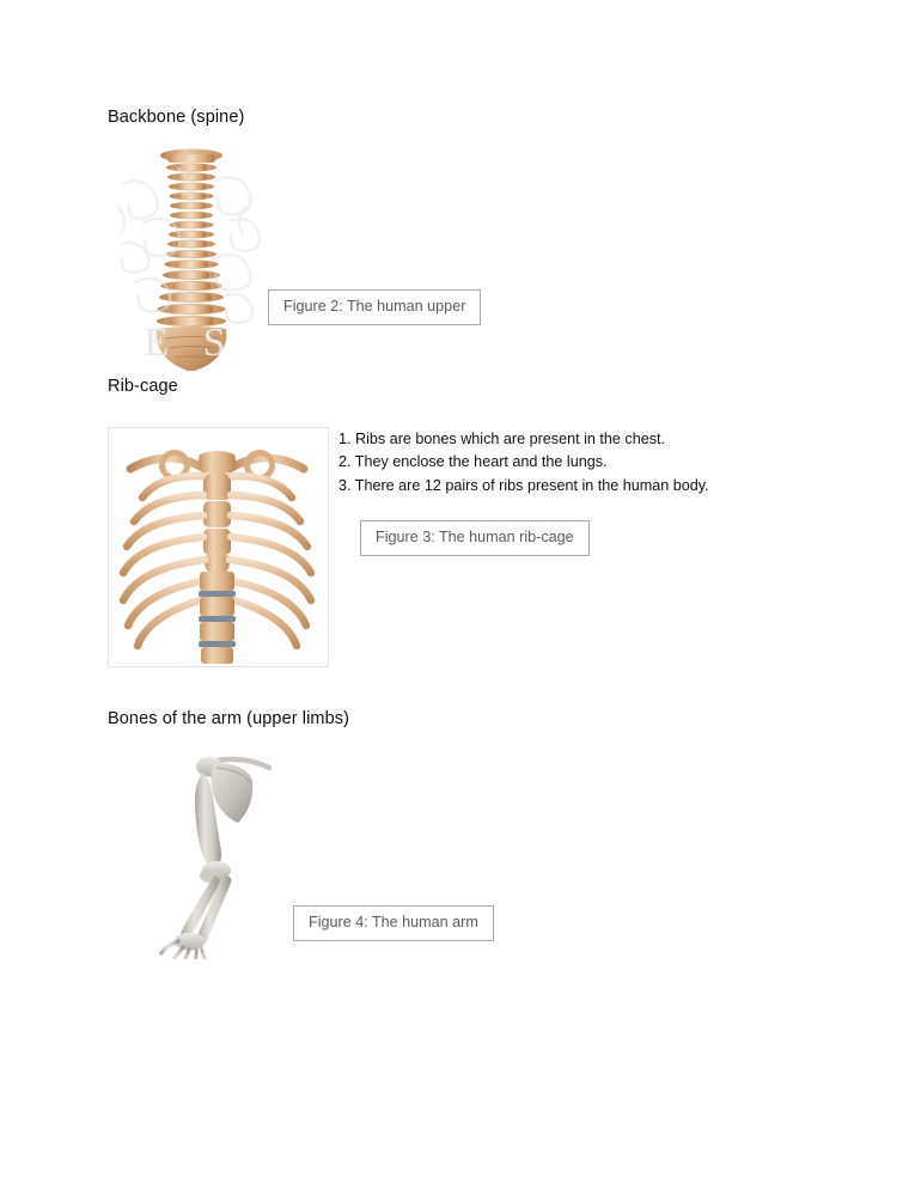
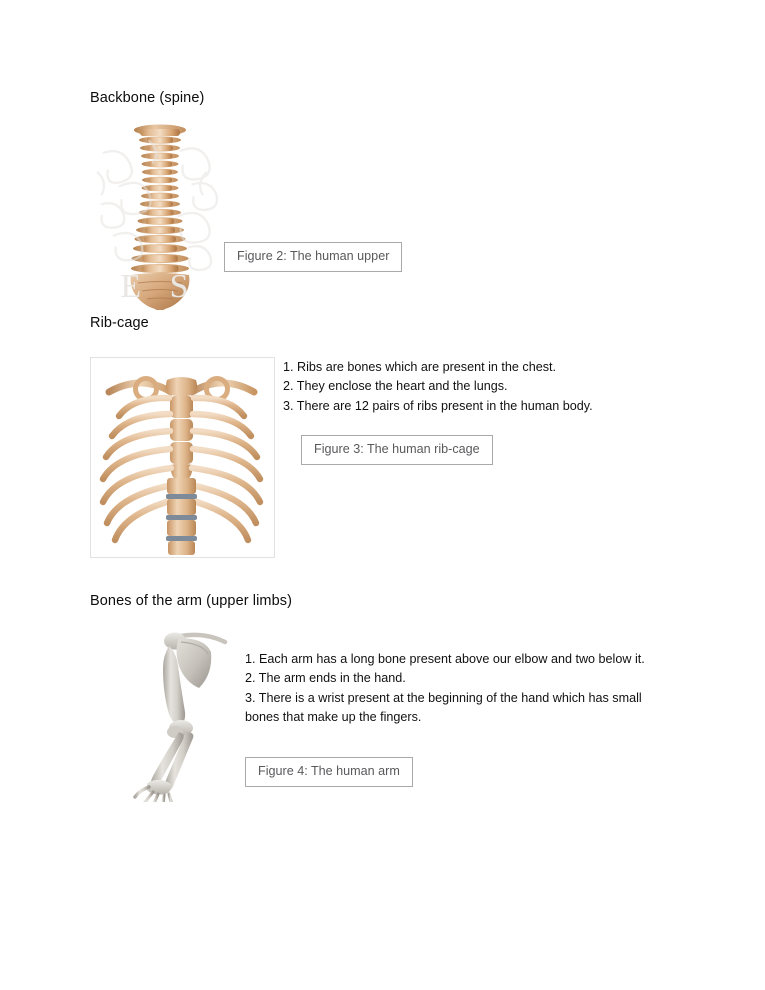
  Backbone (spine)
  E S
  Figure 2: The human upper
  Rib-cage
  1. Ribs are bones which are present in the chest.
  2. They enclose the heart and the lungs.
  3. There are 12 pairs of ribs present in the human body.
  Figure 3: The human rib-cage
  Bones of the arm (upper limbs)
+ 1. Each arm has a long bone present above our elbow and two below it.
+ 2. The arm ends in the hand.
+ 3. There is a wrist present at the beginning of the hand which has small bones that make up the fingers.
  Figure 4: The human arm
